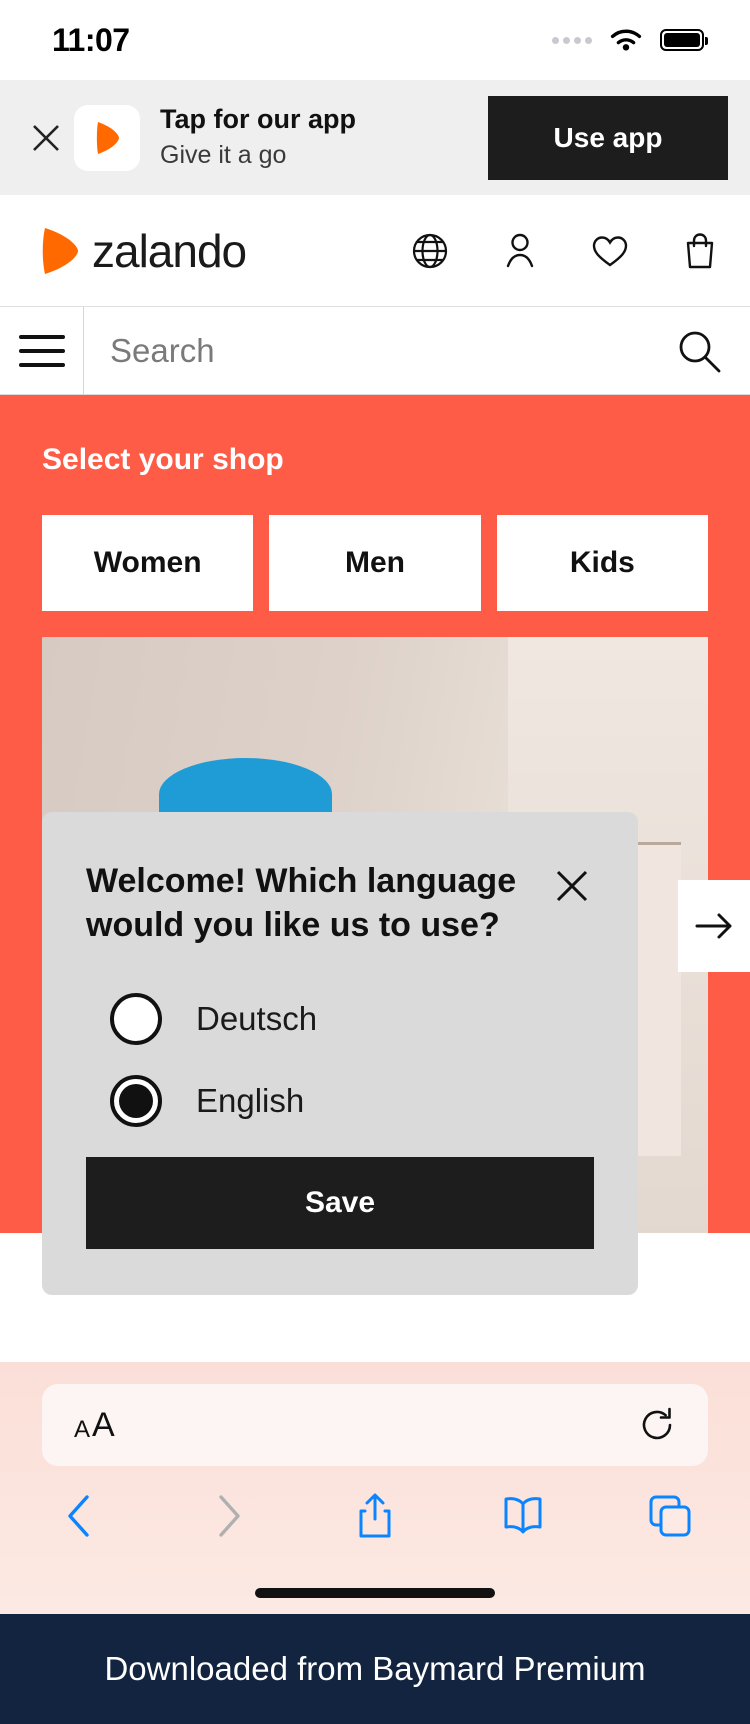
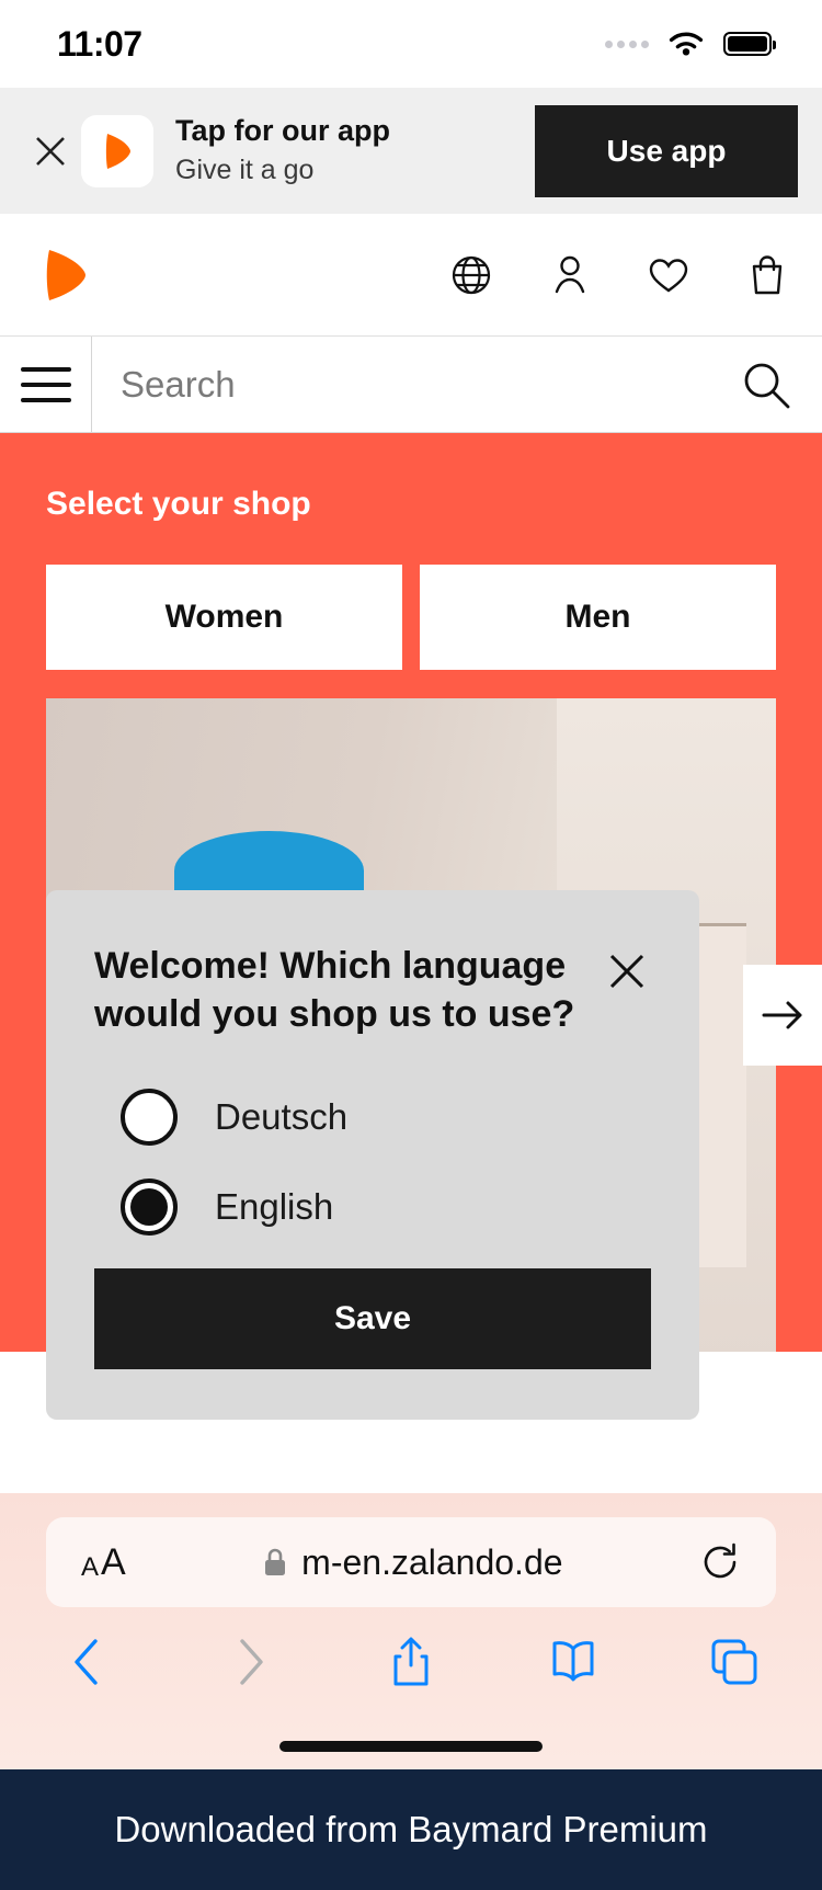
  11:07
  Tap for our app
  Give it a go
  Use app
- zalando
  Search
  Select your shop
  Women
  Men
- Kids
- Welcome! Which language would you like us to use?
+ Welcome! Which language would you shop us to use?
  Deutsch
  English
  Save
  A
  A
+ m-en.zalando.de
  Downloaded from Baymard Premium
